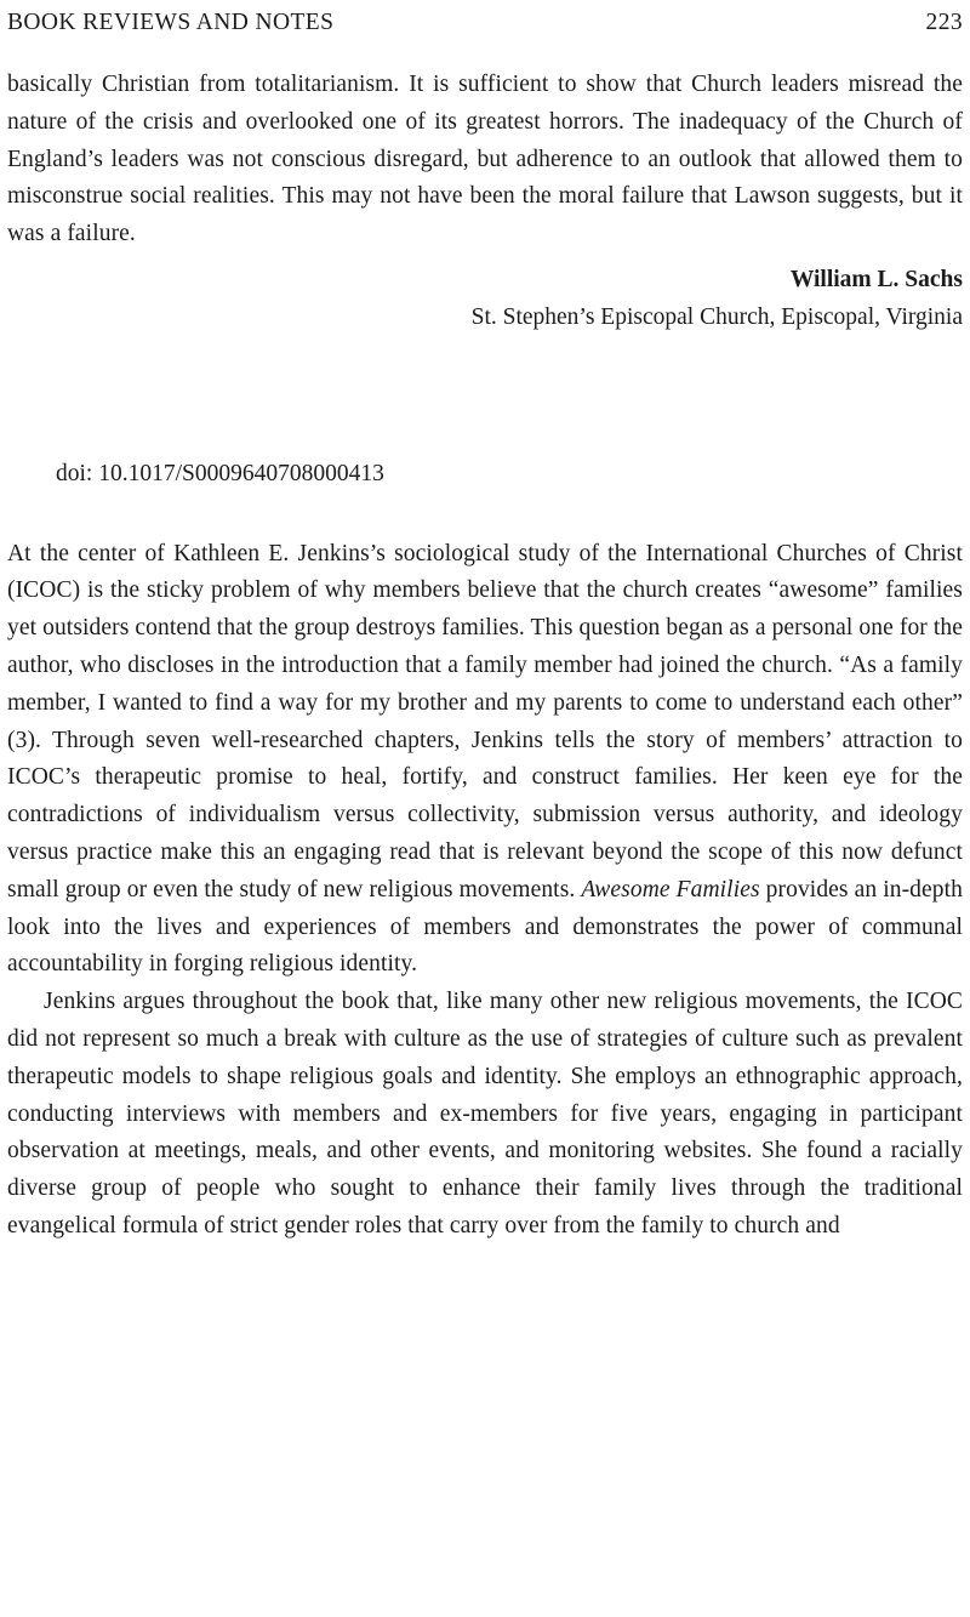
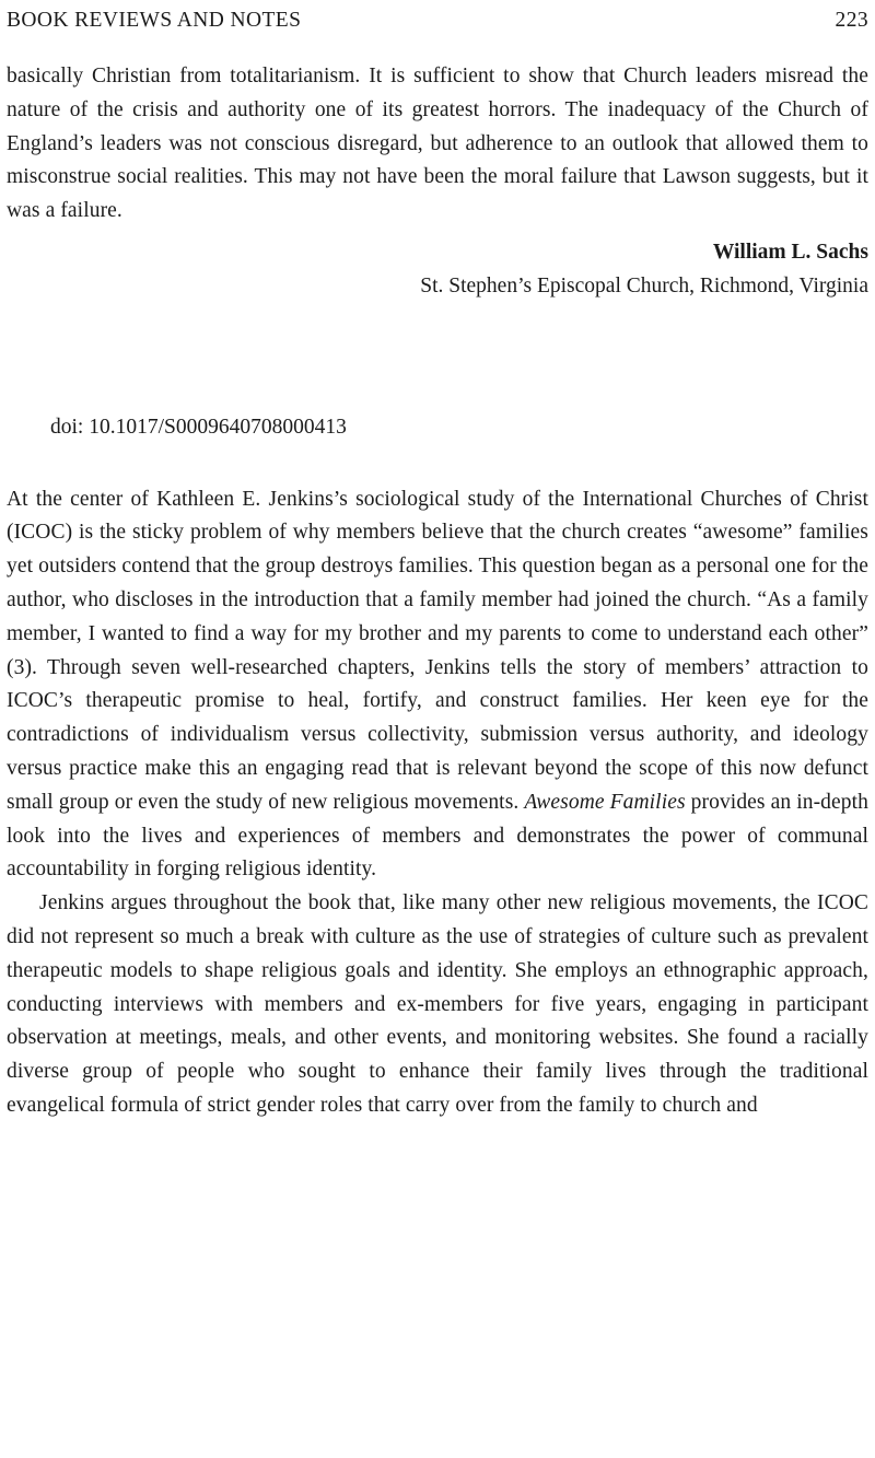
  BOOK REVIEWS AND NOTES
  223
- basically Christian from totalitarianism. It is sufficient to show that Church leaders misread the nature of the crisis and overlooked one of its greatest horrors. The inadequacy of the Church of England’s leaders was not conscious disregard, but adherence to an outlook that allowed them to misconstrue social realities. This may not have been the moral failure that Lawson suggests, but it was a failure.
+ basically Christian from totalitarianism. It is sufficient to show that Church leaders misread the nature of the crisis and authority one of its greatest horrors. The inadequacy of the Church of England’s leaders was not conscious disregard, but adherence to an outlook that allowed them to misconstrue social realities. This may not have been the moral failure that Lawson suggests, but it was a failure.
  William L. Sachs
- St. Stephen’s Episcopal Church, Episcopal, Virginia
+ St. Stephen’s Episcopal Church, Richmond, Virginia
  doi: 10.1017/S0009640708000413
  At the center of Kathleen E. Jenkins’s sociological study of the International Churches of Christ (ICOC) is the sticky problem of why members believe that the church creates “awesome” families yet outsiders contend that the group destroys families. This question began as a personal one for the author, who discloses in the introduction that a family member had joined the church. “As a family member, I wanted to find a way for my brother and my parents to come to understand each other” (3). Through seven well-researched chapters, Jenkins tells the story of members’ attraction to ICOC’s therapeutic promise to heal, fortify, and construct families. Her keen eye for the contradictions of individualism versus collectivity, submission versus authority, and ideology versus practice make this an engaging read that is relevant beyond the scope of this now defunct small group or even the study of new religious movements. Awesome Families provides an in-depth look into the lives and experiences of members and demonstrates the power of communal accountability in forging religious identity.
  Jenkins argues throughout the book that, like many other new religious movements, the ICOC did not represent so much a break with culture as the use of strategies of culture such as prevalent therapeutic models to shape religious goals and identity. She employs an ethnographic approach, conducting interviews with members and ex-members for five years, engaging in participant observation at meetings, meals, and other events, and monitoring websites. She found a racially diverse group of people who sought to enhance their family lives through the traditional evangelical formula of strict gender roles that carry over from the family to church and
